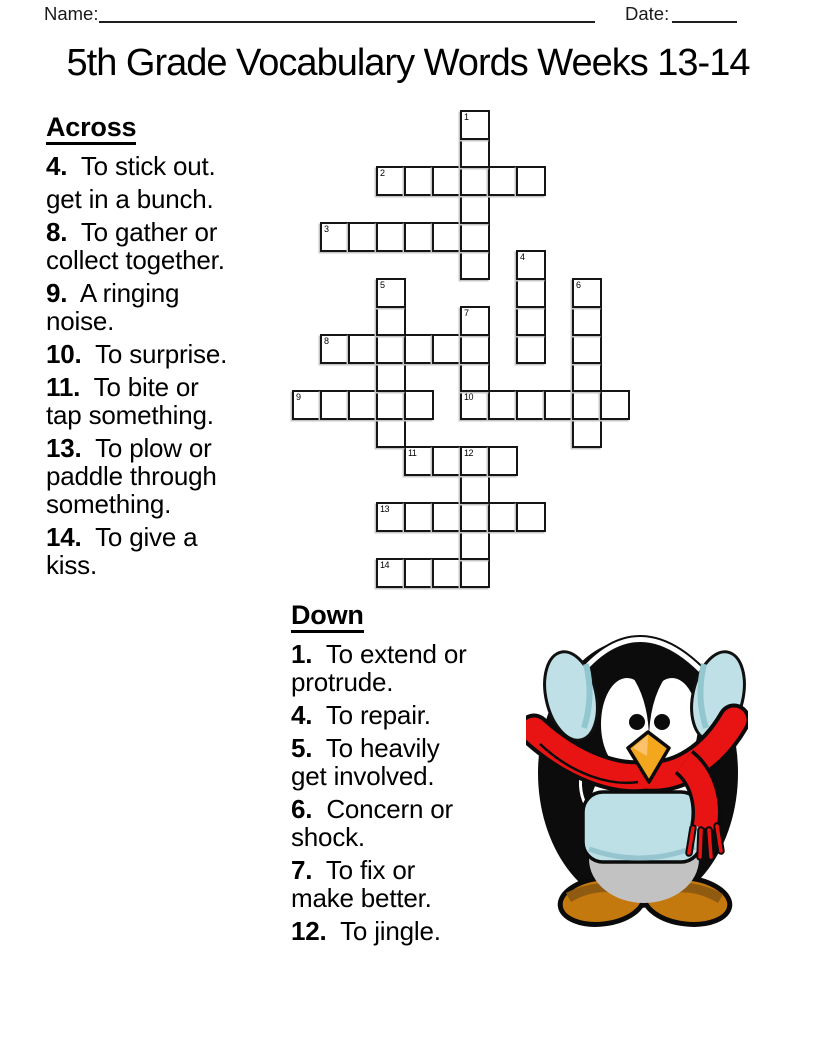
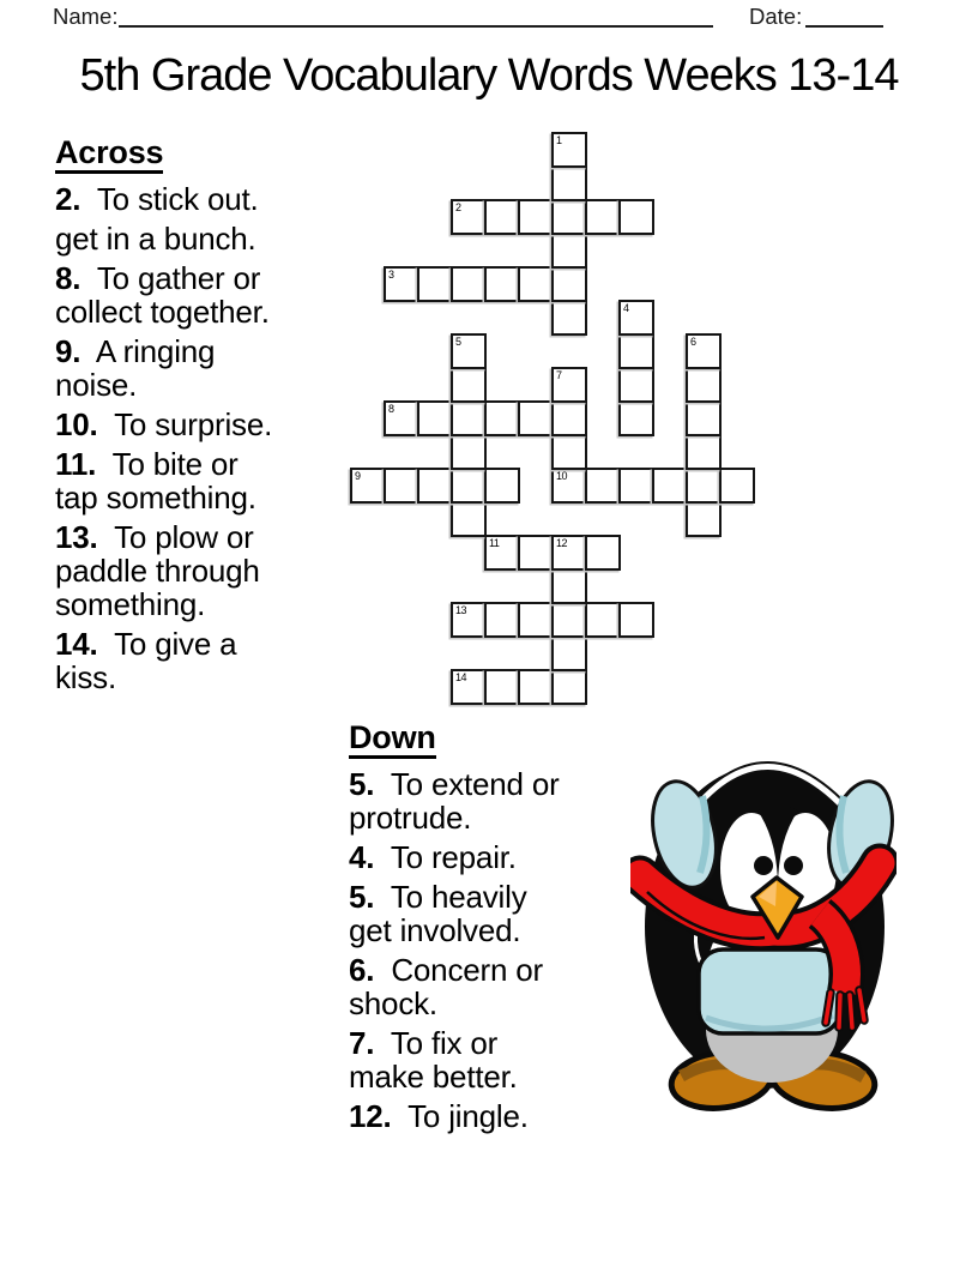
  Name:
  Date:
  5th Grade Vocabulary Words Weeks 13-14
  Across
- 4. To stick out.
+ 2. To stick out.
  get in a bunch.
  8. To gather or
  collect together.
  9. A ringing
  noise.
  10. To surprise.
  11. To bite or
  tap something.
  13. To plow or
  paddle through
  something.
  14. To give a
  kiss.
  14
  13
  11
  12
  9
  10
  8
  7
  5
  6
  4
  3
  2
  1
  Down
- 1. To extend or
+ 5. To extend or
  protrude.
  4. To repair.
  5. To heavily
  get involved.
  6. Concern or
  shock.
  7. To fix or
  make better.
  12. To jingle.
